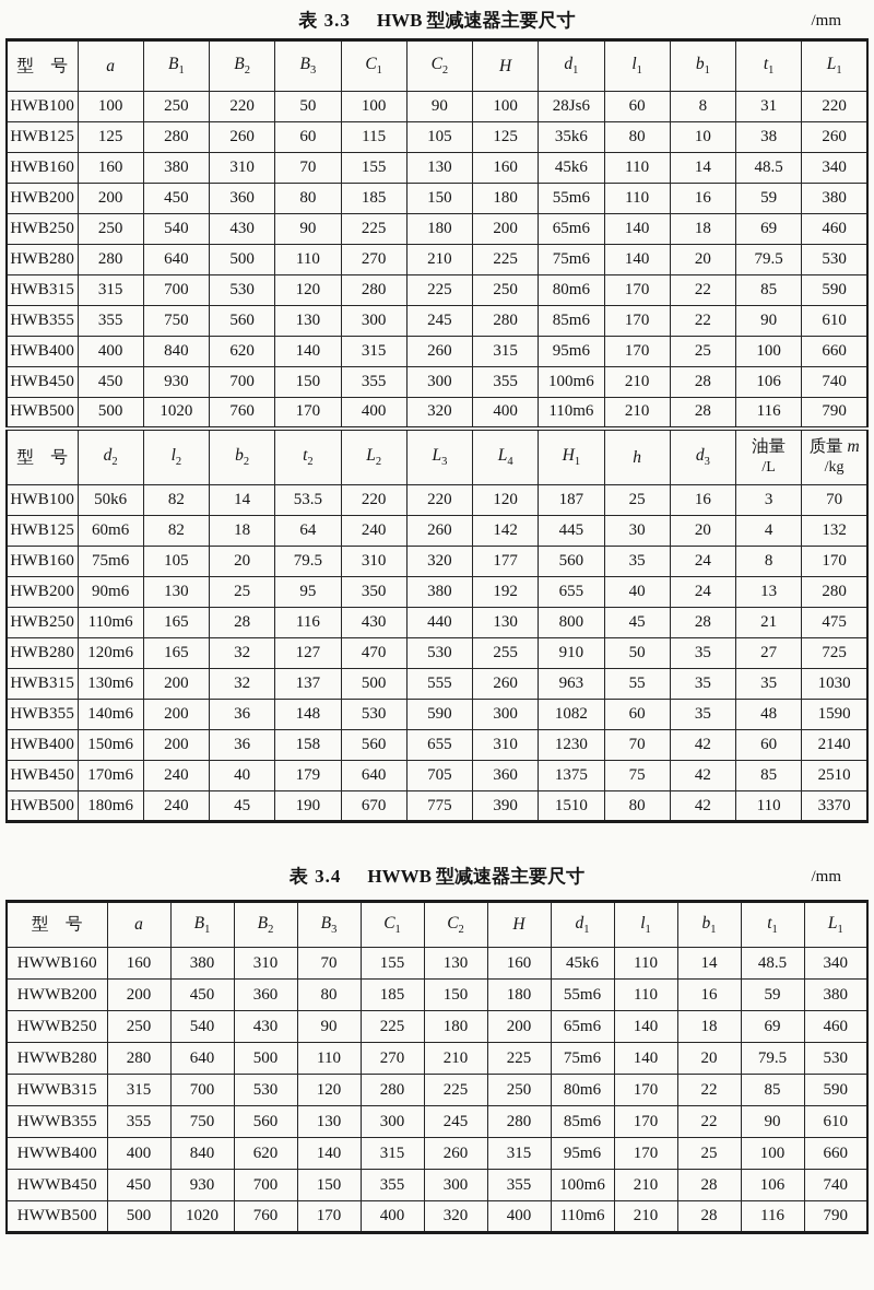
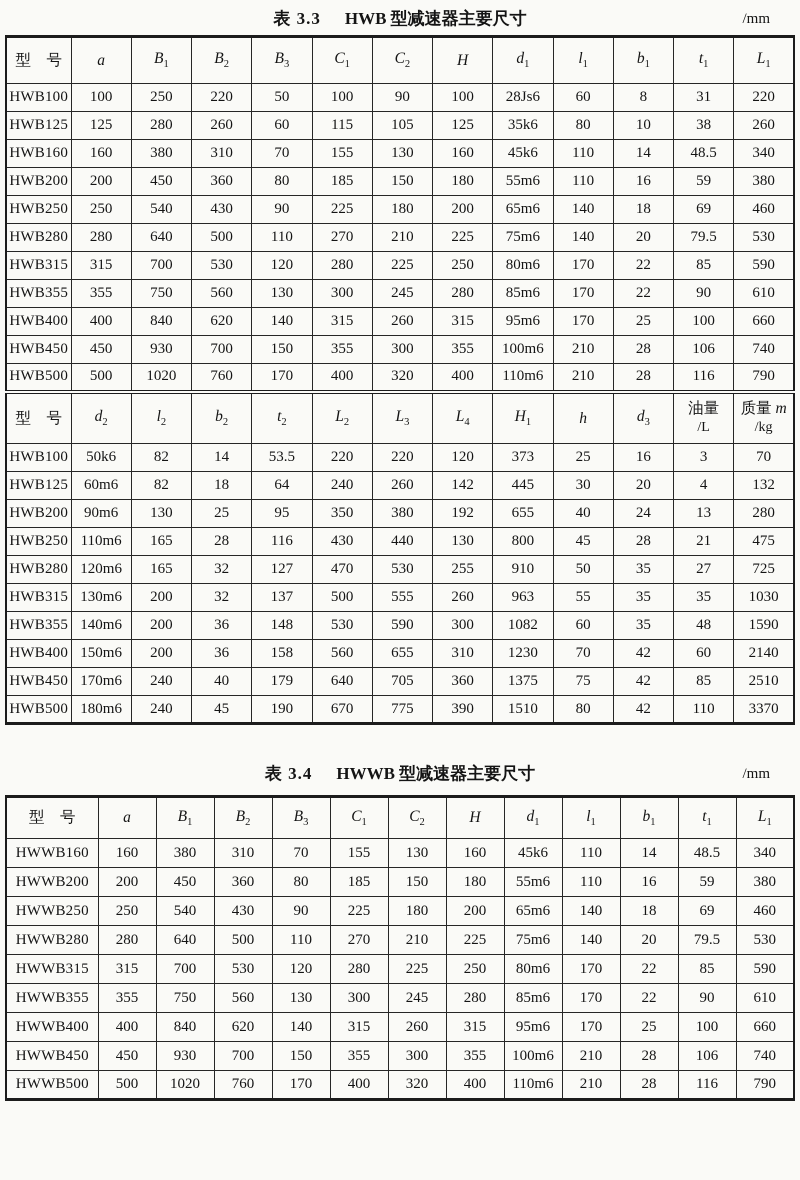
  表 3.3 HWB 型减速器主要尺寸
  /mm
  型 号	a	B1	B2	B3	C1	C2	H	d1	l1	b1	t1	L1
  HWB100	100	250	220	50	100	90	100	28Js6	60	8	31	220
  HWB125	125	280	260	60	115	105	125	35k6	80	10	38	260
  HWB160	160	380	310	70	155	130	160	45k6	110	14	48.5	340
  HWB200	200	450	360	80	185	150	180	55m6	110	16	59	380
  HWB250	250	540	430	90	225	180	200	65m6	140	18	69	460
  HWB280	280	640	500	110	270	210	225	75m6	140	20	79.5	530
  HWB315	315	700	530	120	280	225	250	80m6	170	22	85	590
  HWB355	355	750	560	130	300	245	280	85m6	170	22	90	610
  HWB400	400	840	620	140	315	260	315	95m6	170	25	100	660
  HWB450	450	930	700	150	355	300	355	100m6	210	28	106	740
  HWB500	500	1020	760	170	400	320	400	110m6	210	28	116	790
  型 号	d2	l2	b2	t2	L2	L3	L4	H1	h	d3	油量/L	质量 m/kg
- HWB100	50k6	82	14	53.5	220	220	120	187	25	16	3	70
+ HWB100	50k6	82	14	53.5	220	220	120	373	25	16	3	70
  HWB125	60m6	82	18	64	240	260	142	445	30	20	4	132
- HWB160	75m6	105	20	79.5	310	320	177	560	35	24	8	170
  HWB200	90m6	130	25	95	350	380	192	655	40	24	13	280
  HWB250	110m6	165	28	116	430	440	130	800	45	28	21	475
  HWB280	120m6	165	32	127	470	530	255	910	50	35	27	725
  HWB315	130m6	200	32	137	500	555	260	963	55	35	35	1030
  HWB355	140m6	200	36	148	530	590	300	1082	60	35	48	1590
  HWB400	150m6	200	36	158	560	655	310	1230	70	42	60	2140
  HWB450	170m6	240	40	179	640	705	360	1375	75	42	85	2510
  HWB500	180m6	240	45	190	670	775	390	1510	80	42	110	3370
  表 3.4 HWWB 型减速器主要尺寸
  /mm
  型 号	a	B1	B2	B3	C1	C2	H	d1	l1	b1	t1	L1
  HWWB160	160	380	310	70	155	130	160	45k6	110	14	48.5	340
  HWWB200	200	450	360	80	185	150	180	55m6	110	16	59	380
  HWWB250	250	540	430	90	225	180	200	65m6	140	18	69	460
  HWWB280	280	640	500	110	270	210	225	75m6	140	20	79.5	530
  HWWB315	315	700	530	120	280	225	250	80m6	170	22	85	590
  HWWB355	355	750	560	130	300	245	280	85m6	170	22	90	610
  HWWB400	400	840	620	140	315	260	315	95m6	170	25	100	660
  HWWB450	450	930	700	150	355	300	355	100m6	210	28	106	740
  HWWB500	500	1020	760	170	400	320	400	110m6	210	28	116	790
